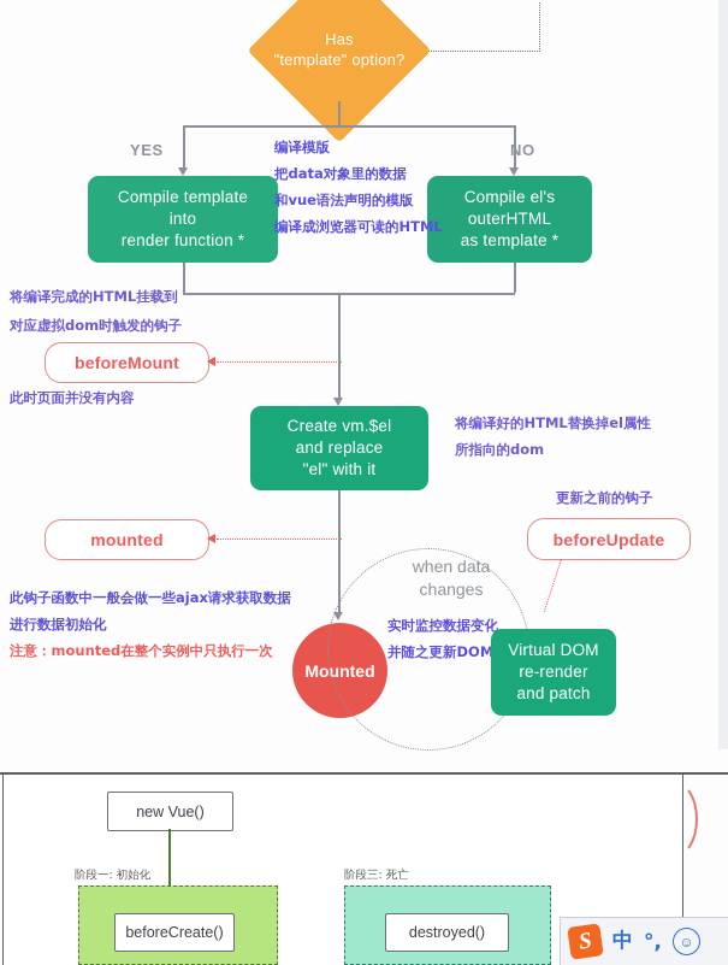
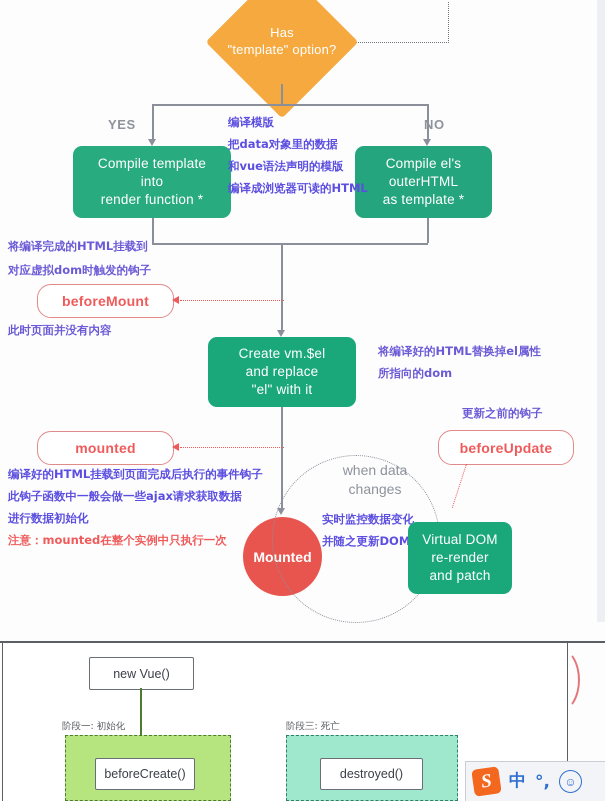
  Has
  "template" option?
  YES
  NO
  Compile template
  into
  render function *
  Compile el's
  outerHTML
  as template *
  编译模版
  把data对象里的数据
  和vue语法声明的模版
  编译成浏览器可读的HTML
  将编译完成的HTML挂载到
  对应虚拟dom时触发的钩子
  beforeMount
  此时页面并没有内容
  Create vm.$el
  and replace
  "el" with it
  将编译好的HTML替换掉el属性
  所指向的dom
  mounted
+ 编译好的HTML挂载到页面完成后执行的事件钩子
  此钩子函数中一般会做一些ajax请求获取数据
  进行数据初始化
  注意：mounted在整个实例中只执行一次
  Mounted
  when data
  changes
  实时监控数据变化
  并随之更新DOM
  Virtual DOM
  re-render
  and patch
  更新之前的钩子
  beforeUpdate
  new Vue()
  阶段一: 初始化
  beforeCreate()
  阶段三: 死亡
  destroyed()
  中
  °,
  ☺
